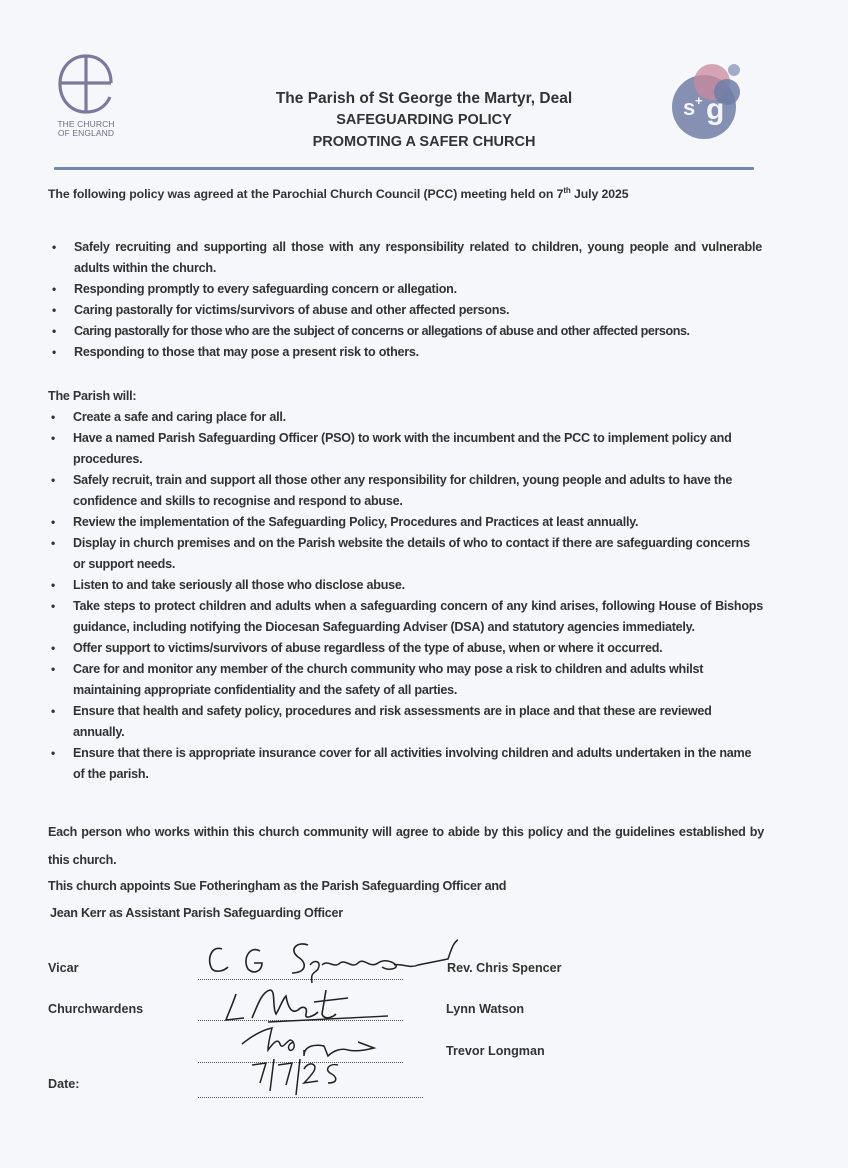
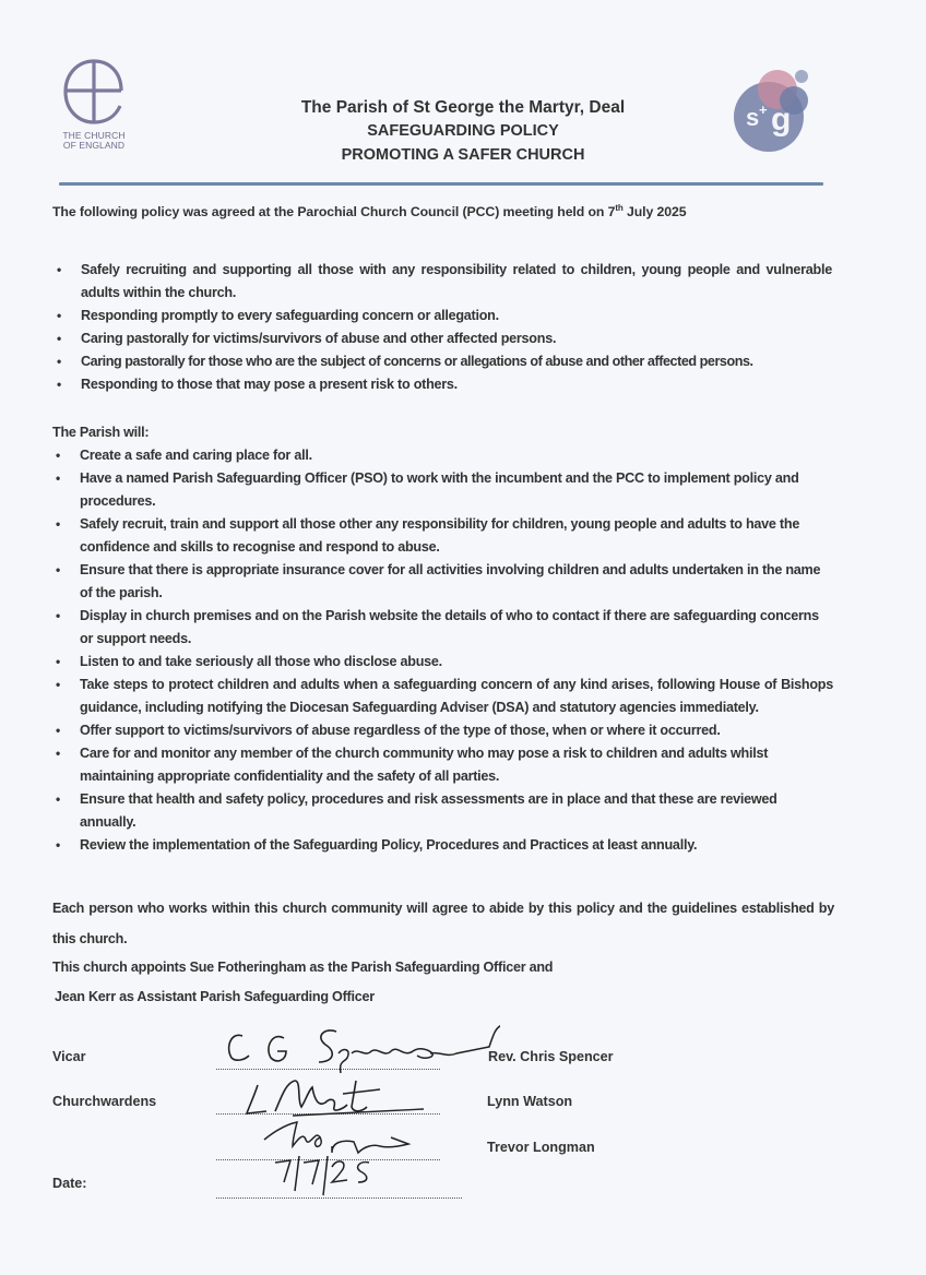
  THE CHURCH
  OF ENGLAND
  s
  +
  g
  The Parish of St George the Martyr, Deal
  SAFEGUARDING POLICY
  PROMOTING A SAFER CHURCH
  The following policy was agreed at the Parochial Church Council (PCC) meeting held on 7th July 2025
  •
  Safely recruiting and supporting all those with any responsibility related to children, young people and vulnerable adults within the church.
  •
  Responding promptly to every safeguarding concern or allegation.
  •
  Caring pastorally for victims/survivors of abuse and other affected persons.
  •
  Caring pastorally for those who are the subject of concerns or allegations of abuse and other affected persons.
  •
  Responding to those that may pose a present risk to others.
  The Parish will:
  •
  Create a safe and caring place for all.
  •
  Have a named Parish Safeguarding Officer (PSO) to work with the incumbent and the PCC to implement policy and procedures.
  •
  Safely recruit, train and support all those other any responsibility for children, young people and adults to have the confidence and skills to recognise and respond to abuse.
  •
- Review the implementation of the Safeguarding Policy, Procedures and Practices at least annually.
+ Ensure that there is appropriate insurance cover for all activities involving children and adults undertaken in the name of the parish.
  •
  Display in church premises and on the Parish website the details of who to contact if there are safeguarding concerns or support needs.
  •
  Listen to and take seriously all those who disclose abuse.
  •
  Take steps to protect children and adults when a safeguarding concern of any kind arises, following House of Bishops guidance, including notifying the Diocesan Safeguarding Adviser (DSA) and statutory agencies immediately.
  •
- Offer support to victims/survivors of abuse regardless of the type of abuse, when or where it occurred.
+ Offer support to victims/survivors of abuse regardless of the type of those, when or where it occurred.
  •
  Care for and monitor any member of the church community who may pose a risk to children and adults whilst maintaining appropriate confidentiality and the safety of all parties.
  •
  Ensure that health and safety policy, procedures and risk assessments are in place and that these are reviewed annually.
  •
- Ensure that there is appropriate insurance cover for all activities involving children and adults undertaken in the name of the parish.
+ Review the implementation of the Safeguarding Policy, Procedures and Practices at least annually.
  Each person who works within this church community will agree to abide by this policy and the guidelines established by this church.
  This church appoints Sue Fotheringham as the Parish Safeguarding Officer and
  Jean Kerr as Assistant Parish Safeguarding Officer
  Vicar
  Rev. Chris Spencer
  Churchwardens
  Lynn Watson
  Trevor Longman
  Date:
